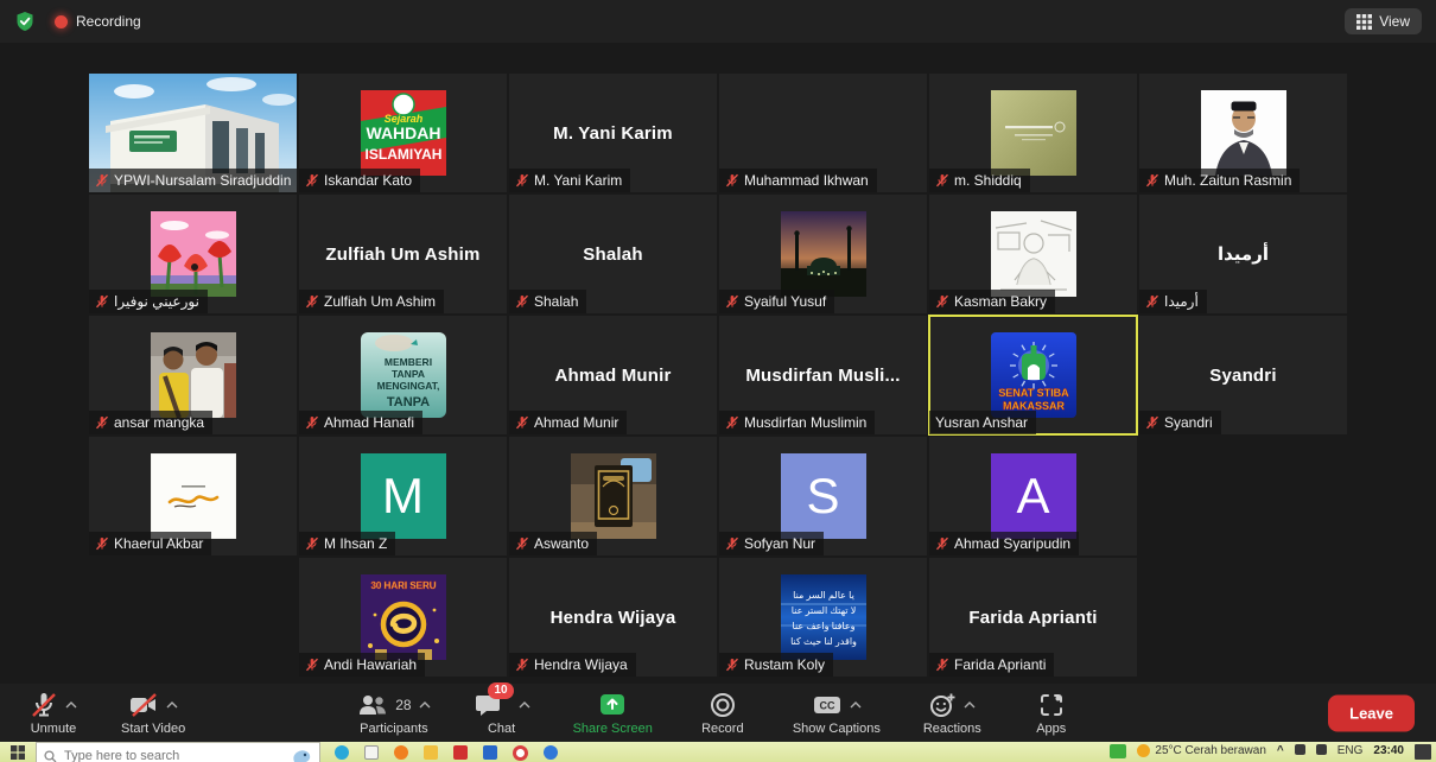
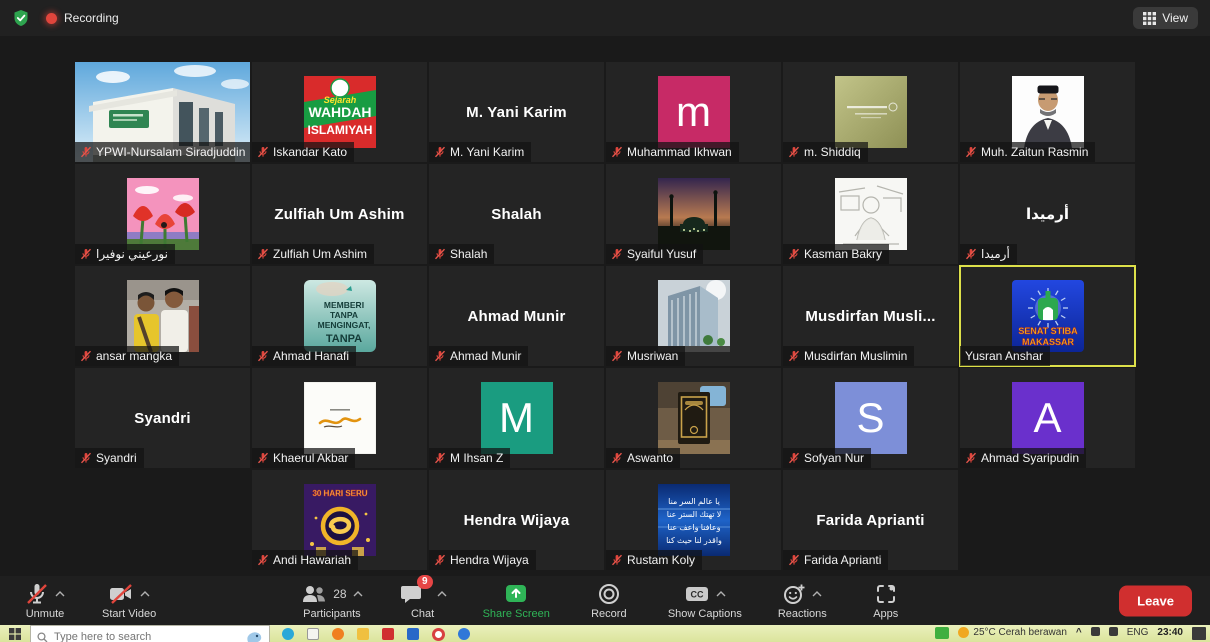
  Recording
  View
  YPWI-Nursalam Siradjuddin
  Sejarah
  WAHDAH
  ISLAMIYAH
  Iskandar Kato
  M. Yani Karim
  M. Yani Karim
+ m
  Muhammad Ikhwan
  m. Shiddiq
  Muh. Zaitun Rasmin
  نورعيني نوفيرا
  Zulfiah Um Ashim
  Zulfiah Um Ashim
  Shalah
  Shalah
  Syaiful Yusuf
  Kasman Bakry
  أرميدا
  أرميدا
  ansar mangka
  MEMBERI
  TANPA
  MENGINGAT,
  TANPA
  Ahmad Hanafi
  Ahmad Munir
  Ahmad Munir
+ Musriwan
  Musdirfan Musli...
  Musdirfan Muslimin
  SENAT STIBA
  MAKASSAR
  Yusran Anshar
  Syandri
  Syandri
  Khaerul Akbar
  M
  M Ihsan Z
  Aswanto
  S
  Sofyan Nur
  A
  Ahmad Syaripudin
  30 HARI SERU
  Andi Hawariah
  Hendra Wijaya
  Hendra Wijaya
  يا عالم السر منا
  لا تهتك الستر عنا
  وعافنا واعف عنا
  واقدر لنا حيث كنا
  Rustam Koly
  Farida Aprianti
  Farida Aprianti
  Unmute
  Start Video
  28
  Participants
- 10
+ 9
  Chat
  Share Screen
  Record
  CC
  Show Captions
  Reactions
  Apps
  Leave
  Type here to search
  25°C Cerah berawan
  ^
  ENG
  23:40
